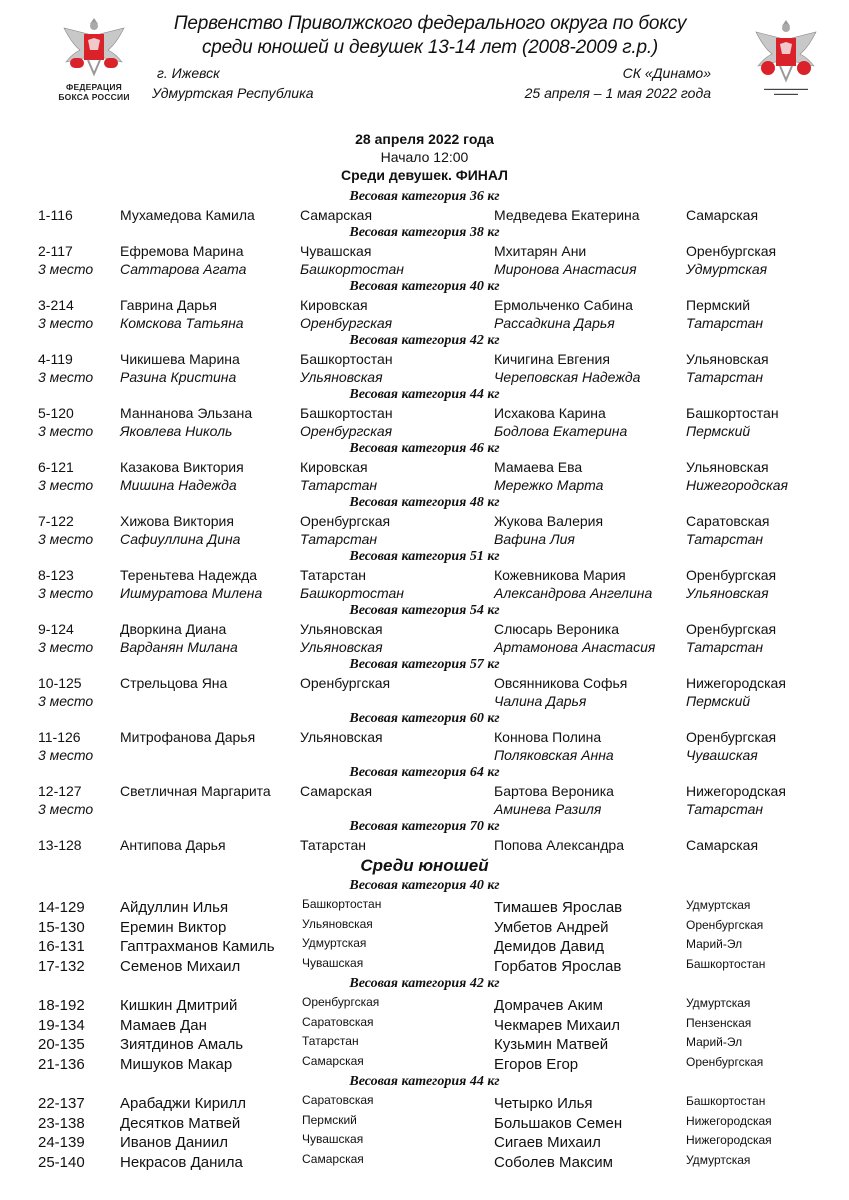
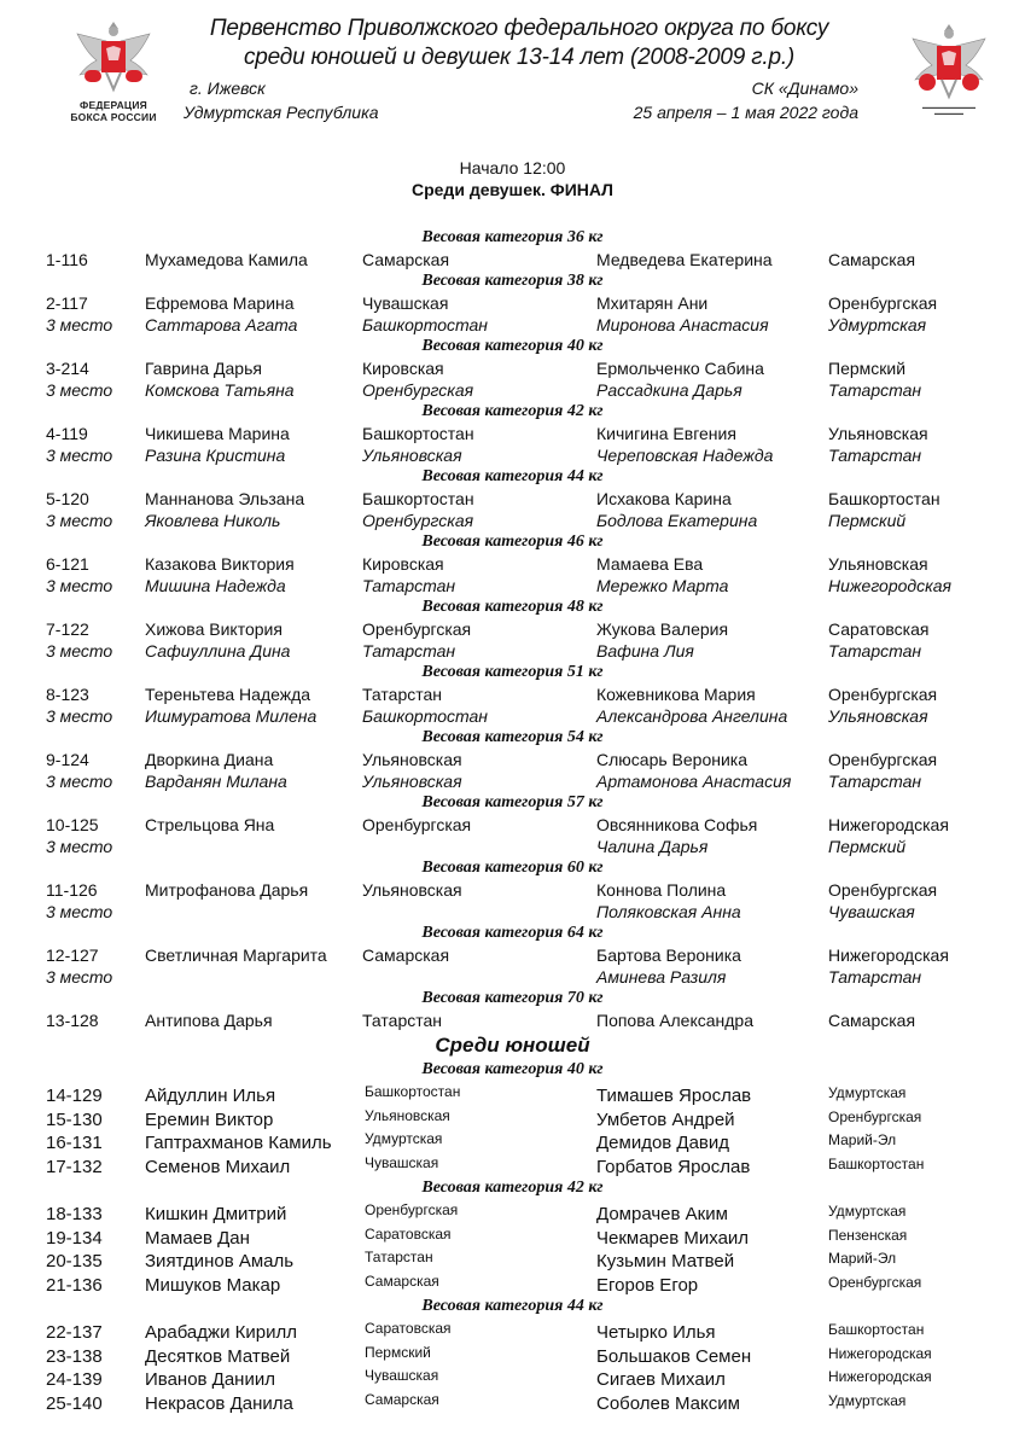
  ФЕДЕРАЦИЯ
  БОКСА РОССИИ
  Первенство Приволжского федерального округа по боксу
  среди юношей и девушек 13-14 лет (2008-2009 г.р.)
  г. Ижевск
  Удмуртская Республика
  СК «Динамо»
  25 апреля – 1 мая 2022 года
- 28 апреля 2022 года
  Начало 12:00
  Среди девушек. ФИНАЛ
  Весовая категория 36 кг
  1-116
  Мухамедова Камила
  Самарская
  Медведева Екатерина
  Самарская
  Весовая категория 38 кг
  2-117
  Ефремова Марина
  Чувашская
  Мхитарян Ани
  Оренбургская
  3 место
  Саттарова Агата
  Башкортостан
  Миронова Анастасия
  Удмуртская
  Весовая категория 40 кг
  3-214
  Гаврина Дарья
  Кировская
  Ермольченко Сабина
  Пермский
  3 место
  Комскова Татьяна
  Оренбургская
  Рассадкина Дарья
  Татарстан
  Весовая категория 42 кг
  4-119
  Чикишева Марина
  Башкортостан
  Кичигина Евгения
  Ульяновская
  3 место
  Разина Кристина
  Ульяновская
  Череповская Надежда
  Татарстан
  Весовая категория 44 кг
  5-120
  Маннанова Эльзана
  Башкортостан
  Исхакова Карина
  Башкортостан
  3 место
  Яковлева Николь
  Оренбургская
  Бодлова Екатерина
  Пермский
  Весовая категория 46 кг
  6-121
  Казакова Виктория
  Кировская
  Мамаева Ева
  Ульяновская
  3 место
  Мишина Надежда
  Татарстан
  Мережко Марта
  Нижегородская
  Весовая категория 48 кг
  7-122
  Хижова Виктория
  Оренбургская
  Жукова Валерия
  Саратовская
  3 место
  Сафиуллина Дина
  Татарстан
  Вафина Лия
  Татарстан
  Весовая категория 51 кг
  8-123
  Тереньтева Надежда
  Татарстан
  Кожевникова Мария
  Оренбургская
  3 место
  Ишмуратова Милена
  Башкортостан
  Александрова Ангелина
  Ульяновская
  Весовая категория 54 кг
  9-124
  Дворкина Диана
  Ульяновская
  Слюсарь Вероника
  Оренбургская
  3 место
  Варданян Милана
  Ульяновская
  Артамонова Анастасия
  Татарстан
  Весовая категория 57 кг
  10-125
  Стрельцова Яна
  Оренбургская
  Овсянникова Софья
  Нижегородская
  3 место
  Чалина Дарья
  Пермский
  Весовая категория 60 кг
  11-126
  Митрофанова Дарья
  Ульяновская
  Коннова Полина
  Оренбургская
  3 место
  Поляковская Анна
  Чувашская
  Весовая категория 64 кг
  12-127
  Светличная Маргарита
  Самарская
  Бартова Вероника
  Нижегородская
  3 место
  Аминева Разиля
  Татарстан
  Весовая категория 70 кг
  13-128
  Антипова Дарья
  Татарстан
  Попова Александра
  Самарская
  Среди юношей
  Весовая категория 40 кг
  14-129
  Айдуллин Илья
  Башкортостан
  Тимашев Ярослав
  Удмуртская
  15-130
  Еремин Виктор
  Ульяновская
  Умбетов Андрей
  Оренбургская
  16-131
  Гаптрахманов Камиль
  Удмуртская
  Демидов Давид
  Марий-Эл
  17-132
  Семенов Михаил
  Чувашская
  Горбатов Ярослав
  Башкортостан
  Весовая категория 42 кг
- 18-192
+ 18-133
  Кишкин Дмитрий
  Оренбургская
  Домрачев Аким
  Удмуртская
  19-134
  Мамаев Дан
  Саратовская
  Чекмарев Михаил
  Пензенская
  20-135
  Зиятдинов Амаль
  Татарстан
  Кузьмин Матвей
  Марий-Эл
  21-136
  Мишуков Макар
  Самарская
  Егоров Егор
  Оренбургская
  Весовая категория 44 кг
  22-137
  Арабаджи Кирилл
  Саратовская
  Четырко Илья
  Башкортостан
  23-138
  Десятков Матвей
  Пермский
  Большаков Семен
  Нижегородская
  24-139
  Иванов Даниил
  Чувашская
  Сигаев Михаил
  Нижегородская
  25-140
  Некрасов Данила
  Самарская
  Соболев Максим
  Удмуртская
